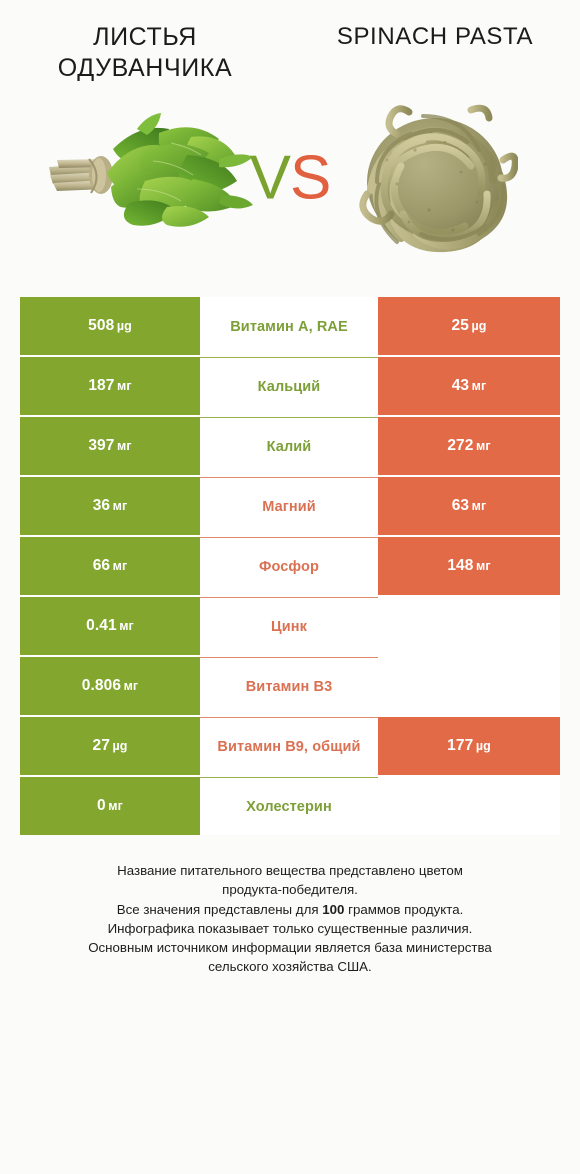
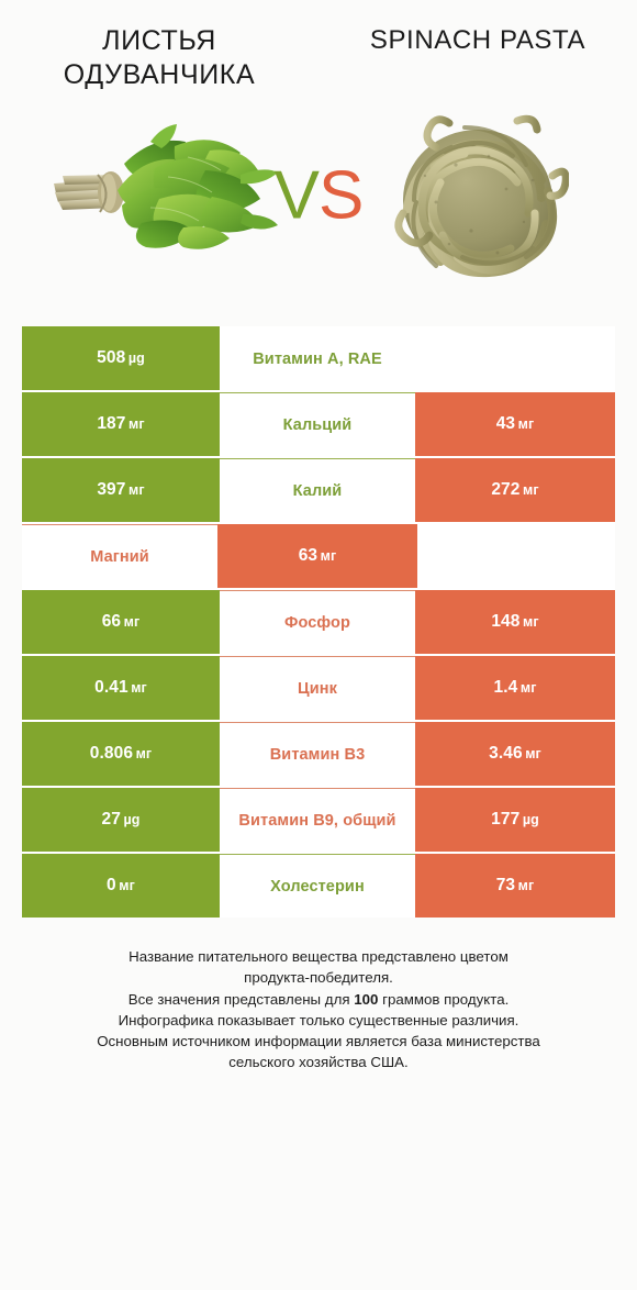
  ЛИСТЬЯ ОДУВАНЧИКА
  SPINACH PASTA
  VS
  508 µg
  Витамин A, RAE
- 25 µg
  187 мг
  Кальций
  43 мг
  397 мг
  Калий
  272 мг
- 36 мг
  Магний
  63 мг
  66 мг
  Фосфор
  148 мг
  0.41 мг
  Цинк
+ 1.4 мг
  0.806 мг
  Витамин B3
+ 3.46 мг
  27 µg
  Витамин B9, общий
  177 µg
  0 мг
  Холестерин
+ 73 мг
  Название питательного вещества представлено цветом
  продукта-победителя.
  Все значения представлены для 100 граммов продукта.
  Инфографика показывает только существенные различия.
  Основным источником информации является база министерства
  сельского хозяйства США.
